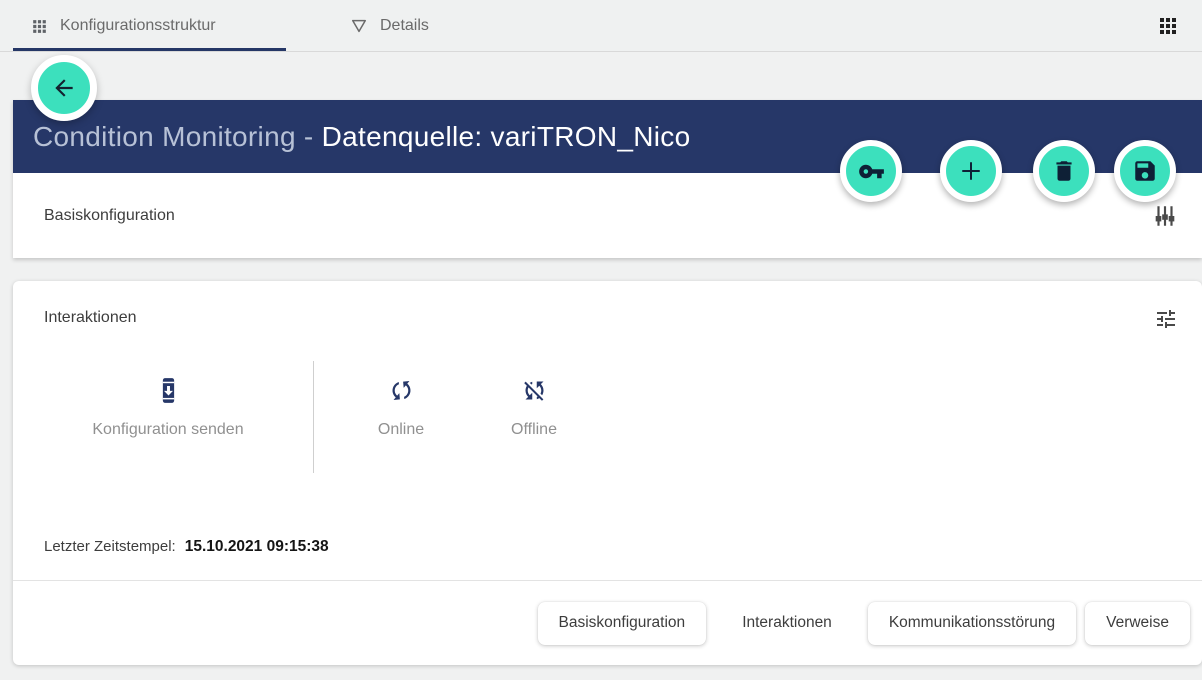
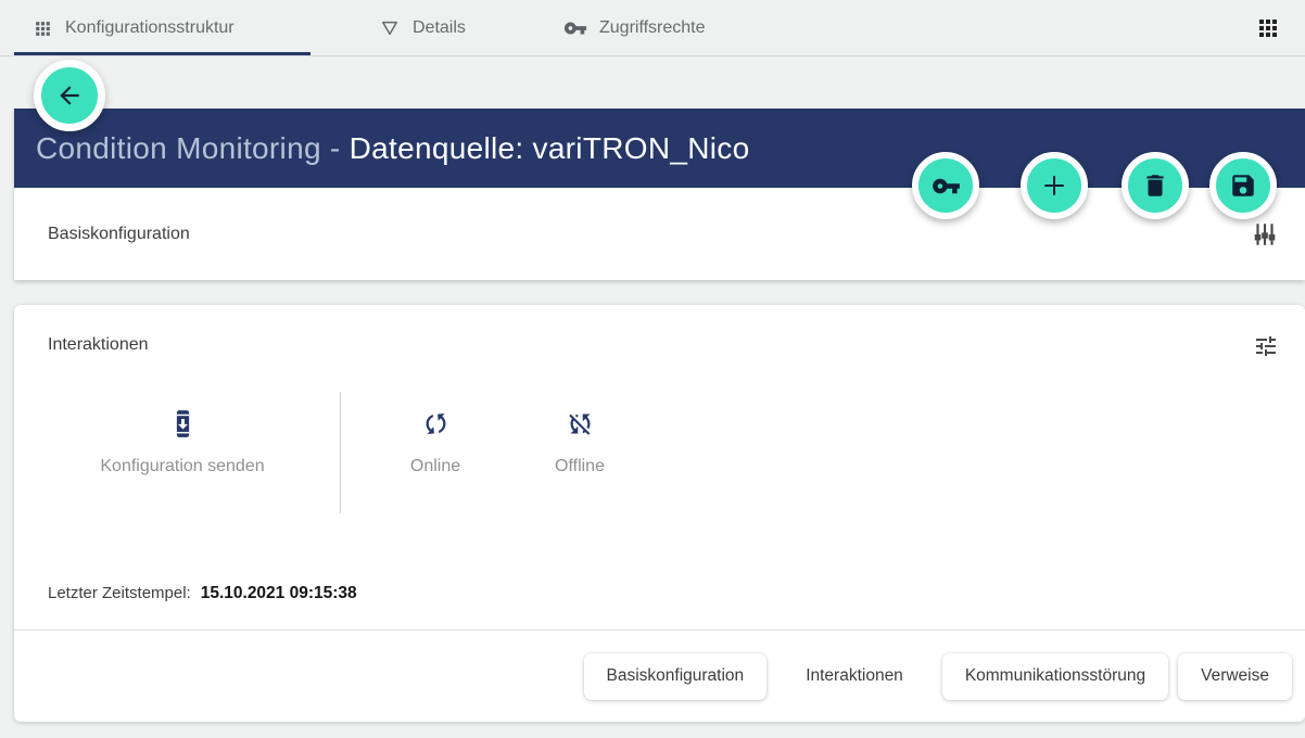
  Konfigurationsstruktur
  Details
+ Zugriffsrechte
  Condition Monitoring - Datenquelle: variTRON_Nico
  Basiskonfiguration
  Interaktionen
  Konfiguration senden
  Online
  Offline
  Letzter Zeitstempel: 15.10.2021 09:15:38
  Basiskonfiguration
  Interaktionen
  Kommunikationsstörung
  Verweise
